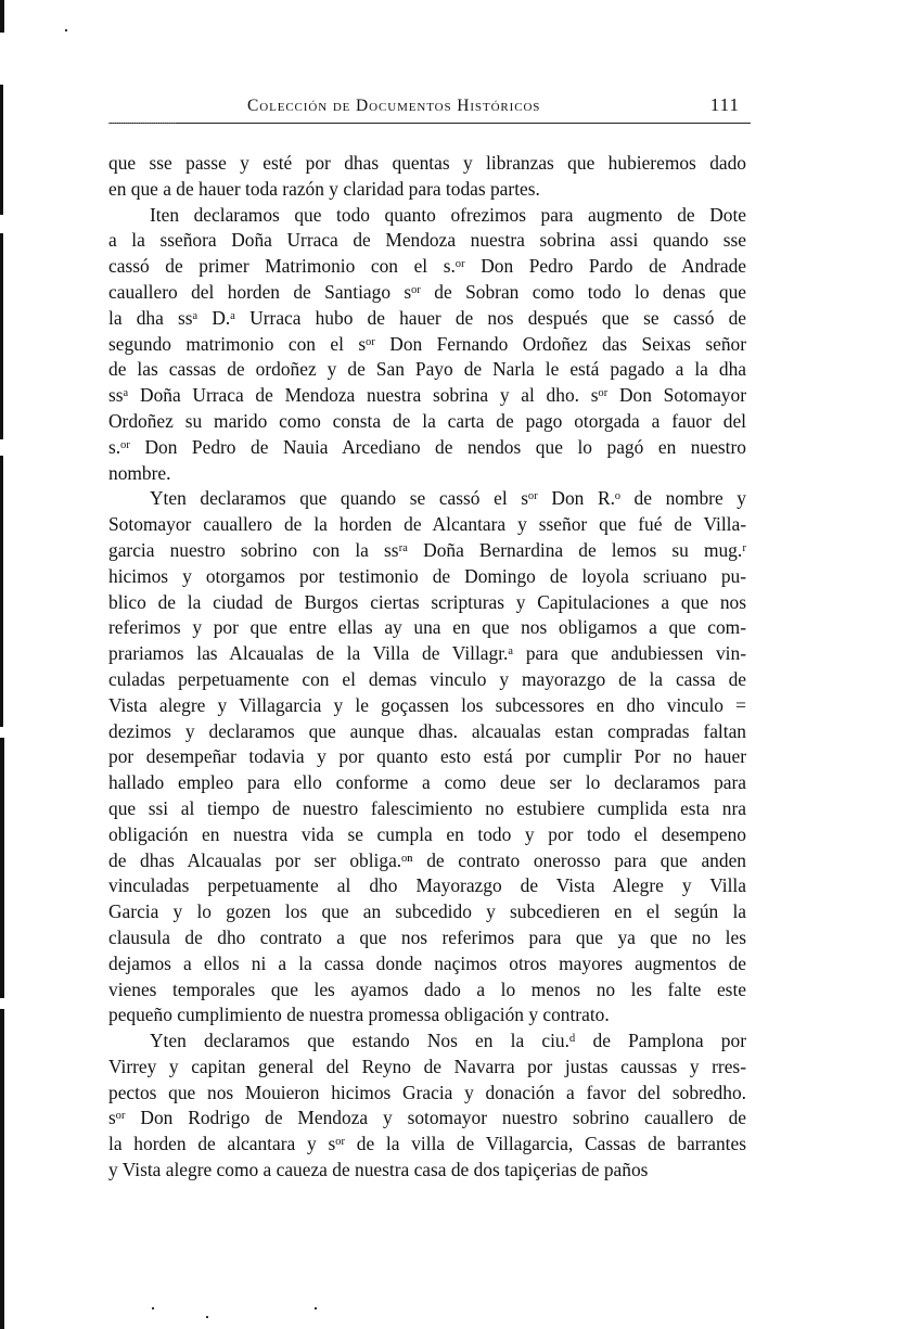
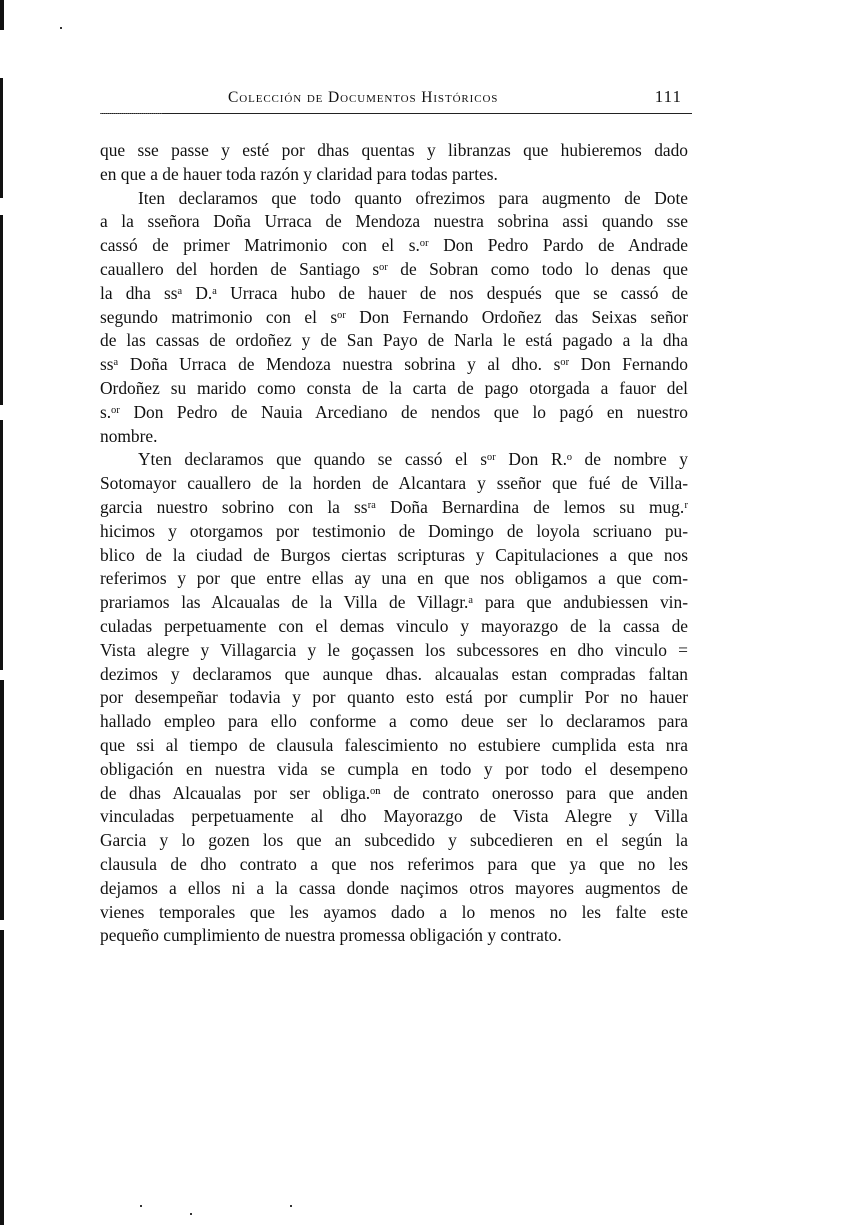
  Colección de Documentos Históricos
  111
  que sse passe y esté por dhas quentas y libranzas que hubieremos dado
  en que a de hauer toda razón y claridad para todas partes.
  Iten declaramos que todo quanto ofrezimos para augmento de Dote
  a la sseñora Doña Urraca de Mendoza nuestra sobrina assi quando sse
  cassó de primer Matrimonio con el s.ᵒʳ Don Pedro Pardo de Andrade
  cauallero del horden de Santiago sᵒʳ de Sobran como todo lo denas que
  la dha ssᵃ D.ᵃ Urraca hubo de hauer de nos después que se cassó de
  segundo matrimonio con el sᵒʳ Don Fernando Ordoñez das Seixas señor
  de las cassas de ordoñez y de San Payo de Narla le está pagado a la dha
- ssᵃ Doña Urraca de Mendoza nuestra sobrina y al dho. sᵒʳ Don Sotomayor
+ ssᵃ Doña Urraca de Mendoza nuestra sobrina y al dho. sᵒʳ Don Fernando
  Ordoñez su marido como consta de la carta de pago otorgada a fauor del
  s.ᵒʳ Don Pedro de Nauia Arcediano de nendos que lo pagó en nuestro
  nombre.
  Yten declaramos que quando se cassó el sᵒʳ Don R.ᵒ de nombre y
  Sotomayor cauallero de la horden de Alcantara y sseñor que fué de Villa-
  garcia nuestro sobrino con la ssʳᵃ Doña Bernardina de lemos su mug.ʳ
  hicimos y otorgamos por testimonio de Domingo de loyola scriuano pu-
  blico de la ciudad de Burgos ciertas scripturas y Capitulaciones a que nos
  referimos y por que entre ellas ay una en que nos obligamos a que com-
  prariamos las Alcaualas de la Villa de Villagr.ᵃ para que andubiessen vin-
  culadas perpetuamente con el demas vinculo y mayorazgo de la cassa de
  Vista alegre y Villagarcia y le goçassen los subcessores en dho vinculo =
  dezimos y declaramos que aunque dhas. alcaualas estan compradas faltan
  por desempeñar todavia y por quanto esto está por cumplir Por no hauer
  hallado empleo para ello conforme a como deue ser lo declaramos para
- que ssi al tiempo de nuestro falescimiento no estubiere cumplida esta nra
+ que ssi al tiempo de clausula falescimiento no estubiere cumplida esta nra
  obligación en nuestra vida se cumpla en todo y por todo el desempeno
  de dhas Alcaualas por ser obliga.ᵒⁿ de contrato onerosso para que anden
  vinculadas perpetuamente al dho Mayorazgo de Vista Alegre y Villa
  Garcia y lo gozen los que an subcedido y subcedieren en el según la
  clausula de dho contrato a que nos referimos para que ya que no les
  dejamos a ellos ni a la cassa donde naçimos otros mayores augmentos de
  vienes temporales que les ayamos dado a lo menos no les falte este
  pequeño cumplimiento de nuestra promessa obligación y contrato.
- Yten declaramos que estando Nos en la ciu.ᵈ de Pamplona por
- Virrey y capitan general del Reyno de Navarra por justas caussas y rres-
- pectos que nos Mouieron hicimos Gracia y donación a favor del sobredho.
- sᵒʳ Don Rodrigo de Mendoza y sotomayor nuestro sobrino cauallero de
- la horden de alcantara y sᵒʳ de la villa de Villagarcia, Cassas de barrantes
- y Vista alegre como a caueza de nuestra casa de dos tapiçerias de paños
